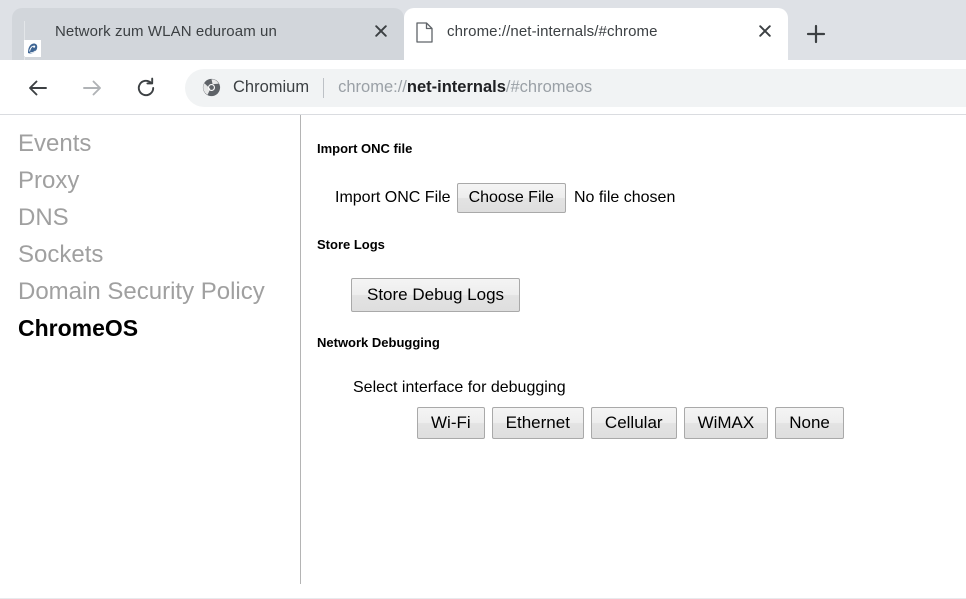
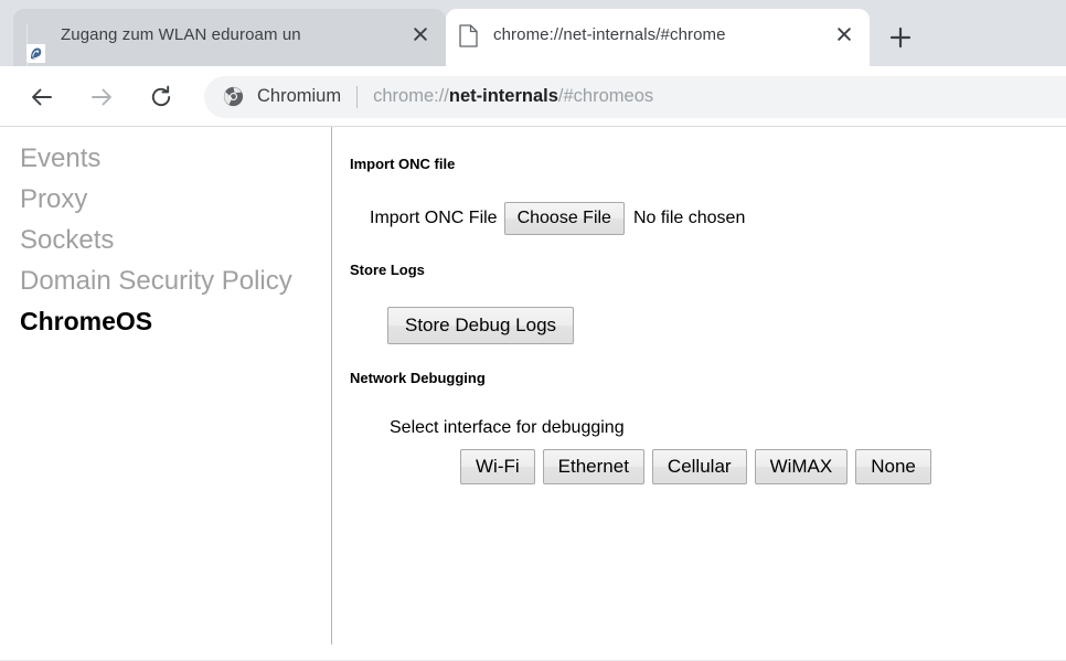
- Network zum WLAN eduroam un
+ Zugang zum WLAN eduroam un
  chrome://net-internals/#chrome
  Chromium
  chrome://net-internals/#chromeos
  Events
  Proxy
- DNS
  Sockets
  Domain Security Policy
  ChromeOS
  Import ONC file
  Import ONC File
  Choose File
  No file chosen
  Store Logs
  Store Debug Logs
  Network Debugging
  Select interface for debugging
  Wi-Fi
  Ethernet
  Cellular
  WiMAX
  None
